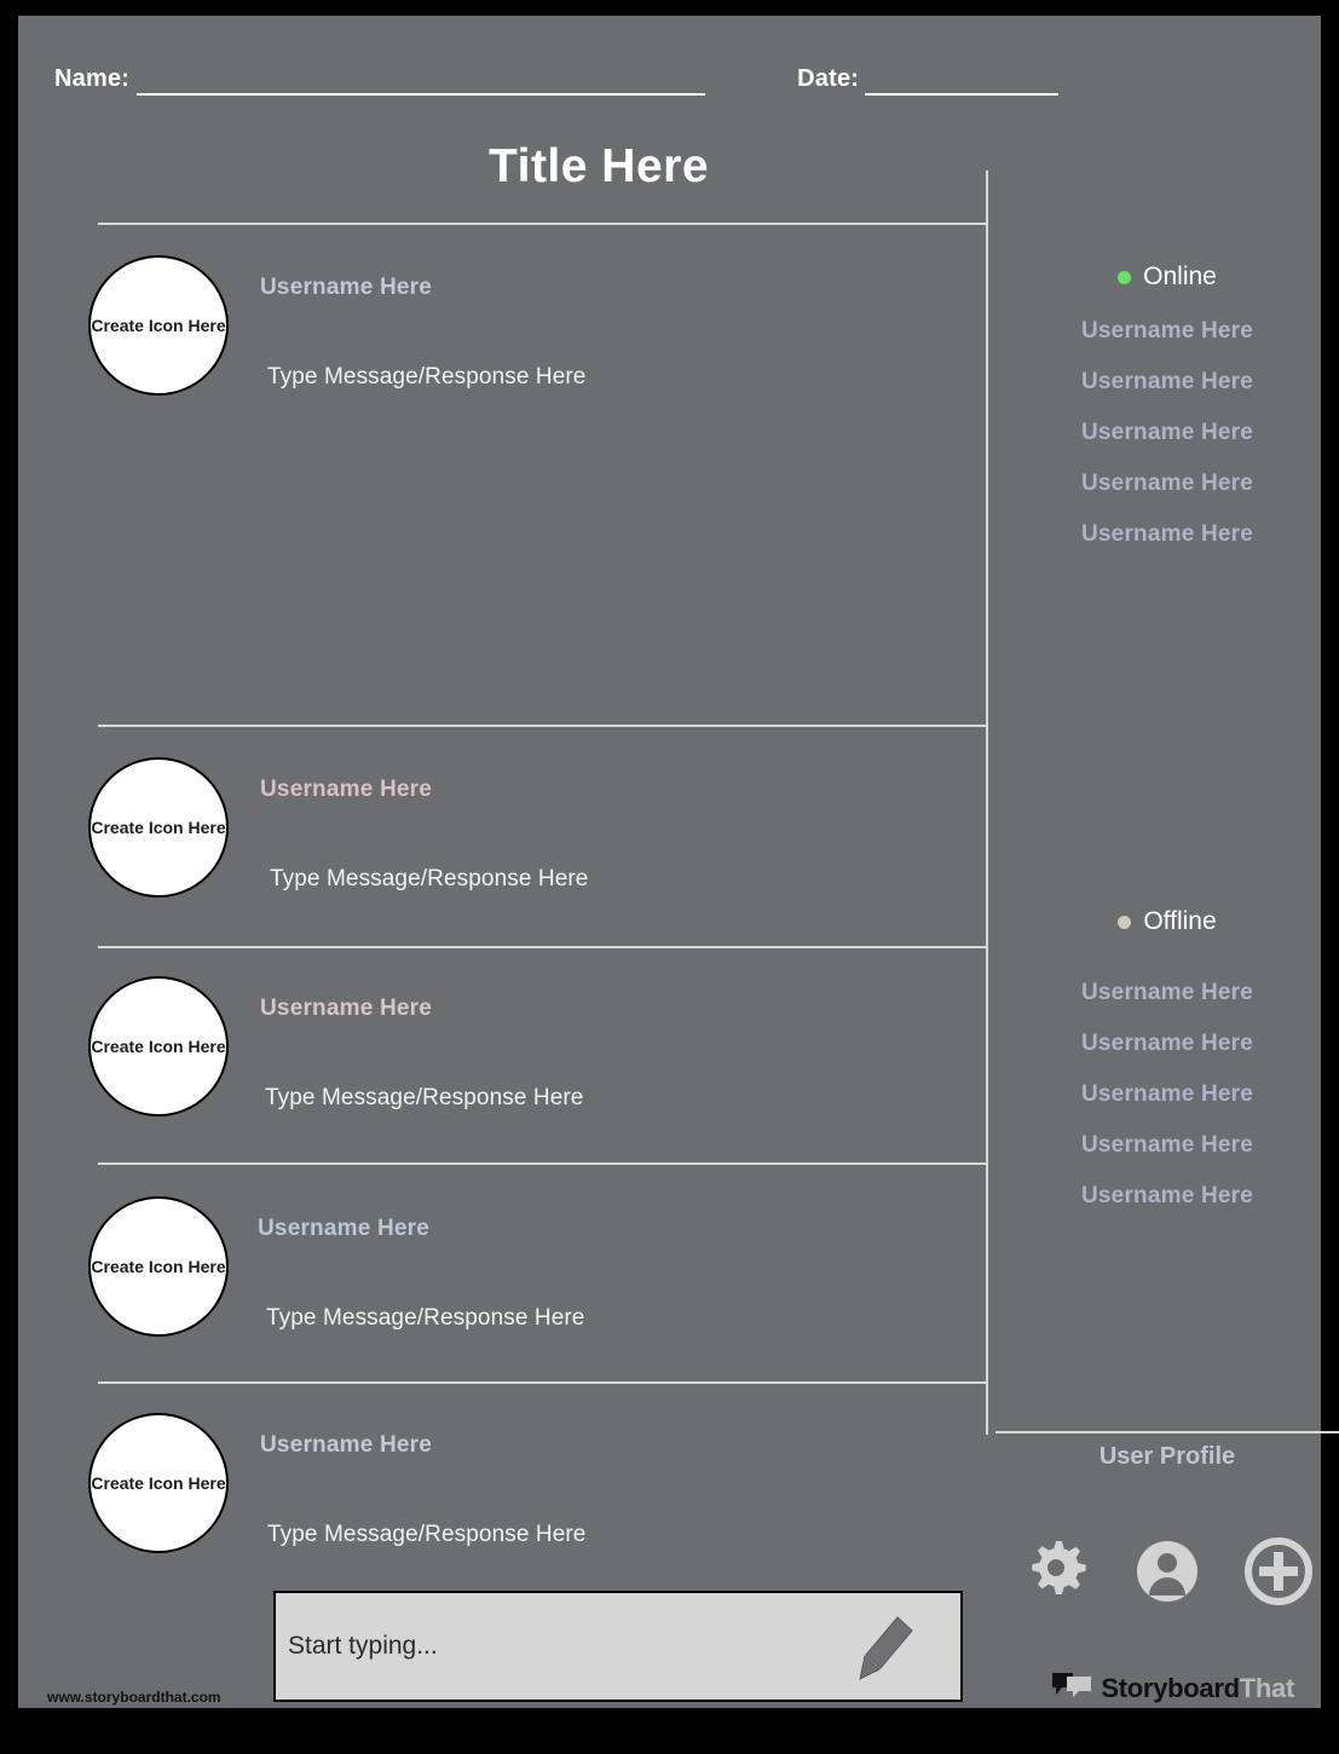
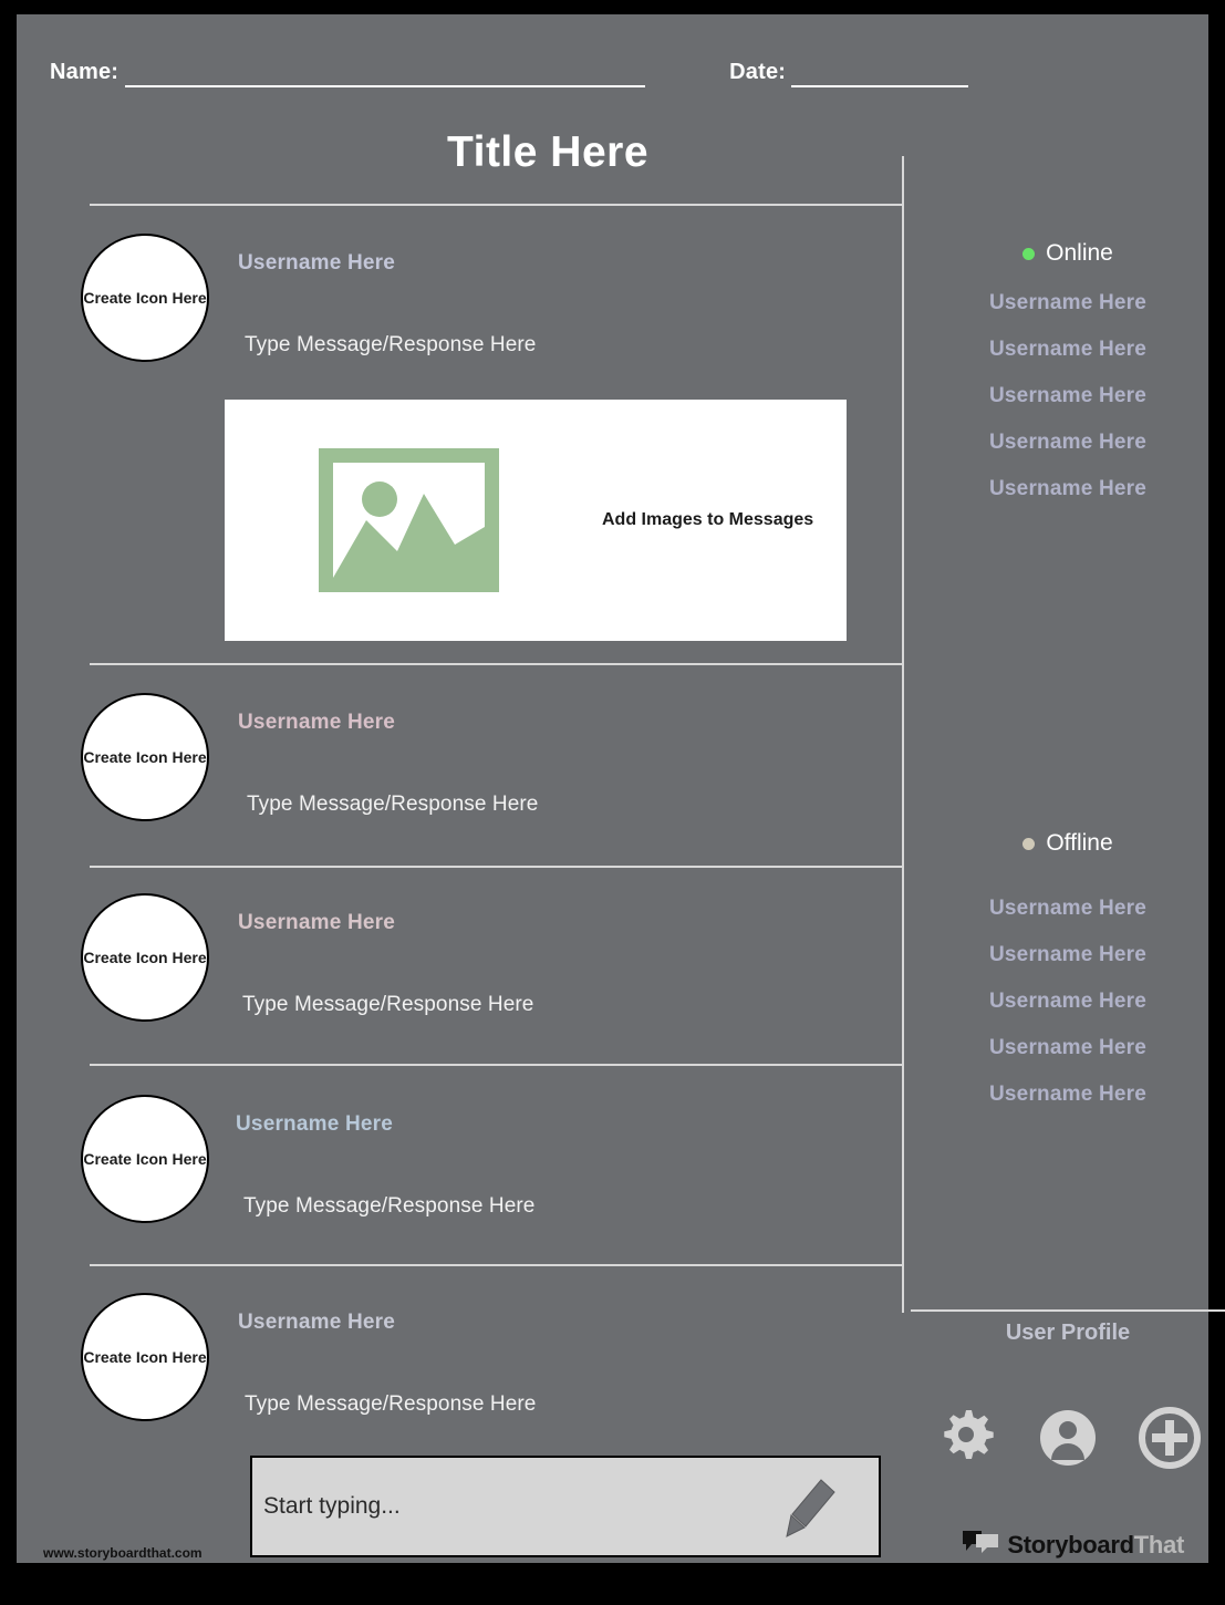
  Name:
  Date:
  Title Here
  Create Icon Here
  Username Here
  Type Message/Response Here
+ Add Images to Messages
  Create Icon Here
  Username Here
  Type Message/Response Here
  Create Icon Here
  Username Here
  Type Message/Response Here
  Create Icon Here
  Username Here
  Type Message/Response Here
  Create Icon Here
  Username Here
  Type Message/Response Here
  Start typing...
  Online
  Username Here
  Username Here
  Username Here
  Username Here
  Username Here
  Offline
  Username Here
  Username Here
  Username Here
  Username Here
  Username Here
  User Profile
  www.storyboardthat.com
  StoryboardThat
